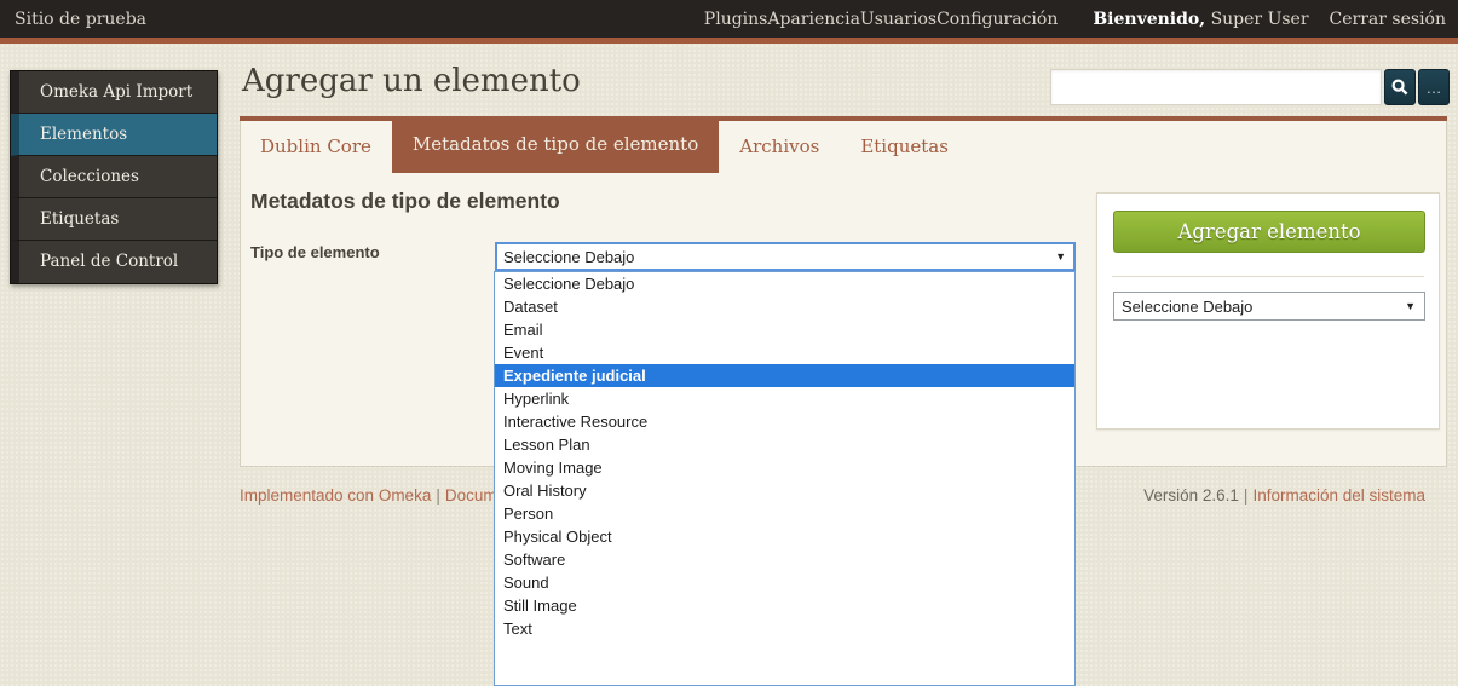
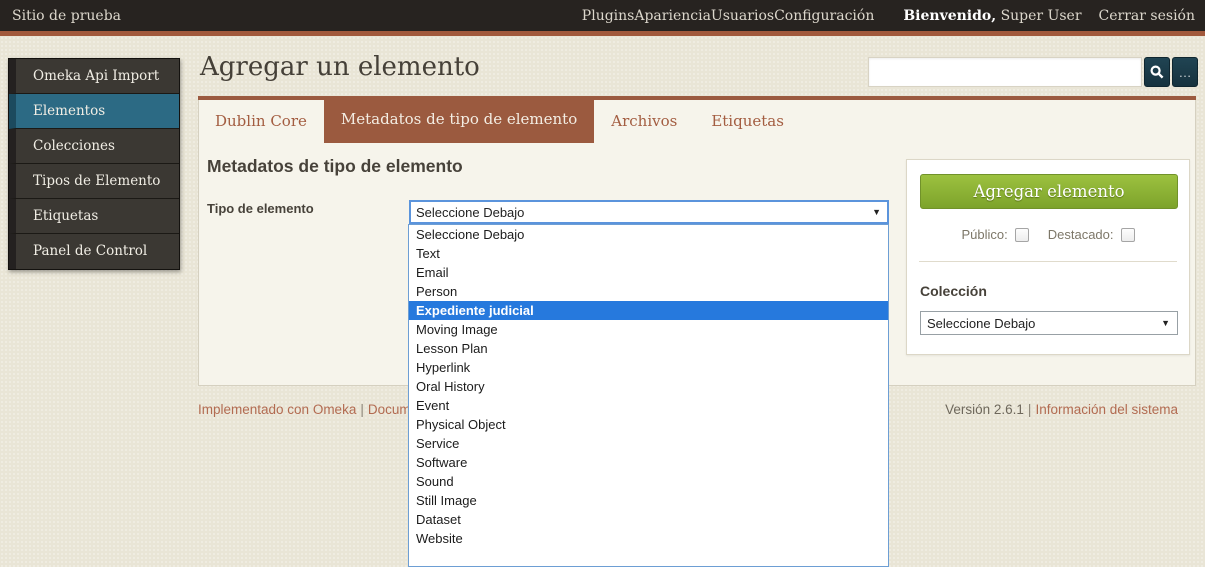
  Sitio de prueba
  PluginsAparienciaUsuariosConfiguración
  Bienvenido, Super User
  Cerrar sesión
  Omeka Api Import
  Elementos
  Colecciones
+ Tipos de Elemento
  Etiquetas
  Panel de Control
  Agregar un elemento
  …
  Dublin Core
  Metadatos de tipo de elemento
  Archivos
  Etiquetas
  Metadatos de tipo de elemento
  Tipo de elemento
  Seleccione Debajo
  ▼
  Agregar elemento
+ Público:
+ Destacado:
+ Colección
  Seleccione Debajo
  ▼
  Implementado con Omeka | Docum
  Versión 2.6.1 | Información del sistema
  Seleccione Debajo
- Dataset
+ Text
  Email
- Event
+ Person
  Expediente judicial
- Hyperlink
+ Moving Image
- Interactive Resource
  Lesson Plan
- Moving Image
+ Hyperlink
  Oral History
- Person
+ Event
  Physical Object
+ Service
  Software
  Sound
  Still Image
- Text
+ Dataset
+ Website
